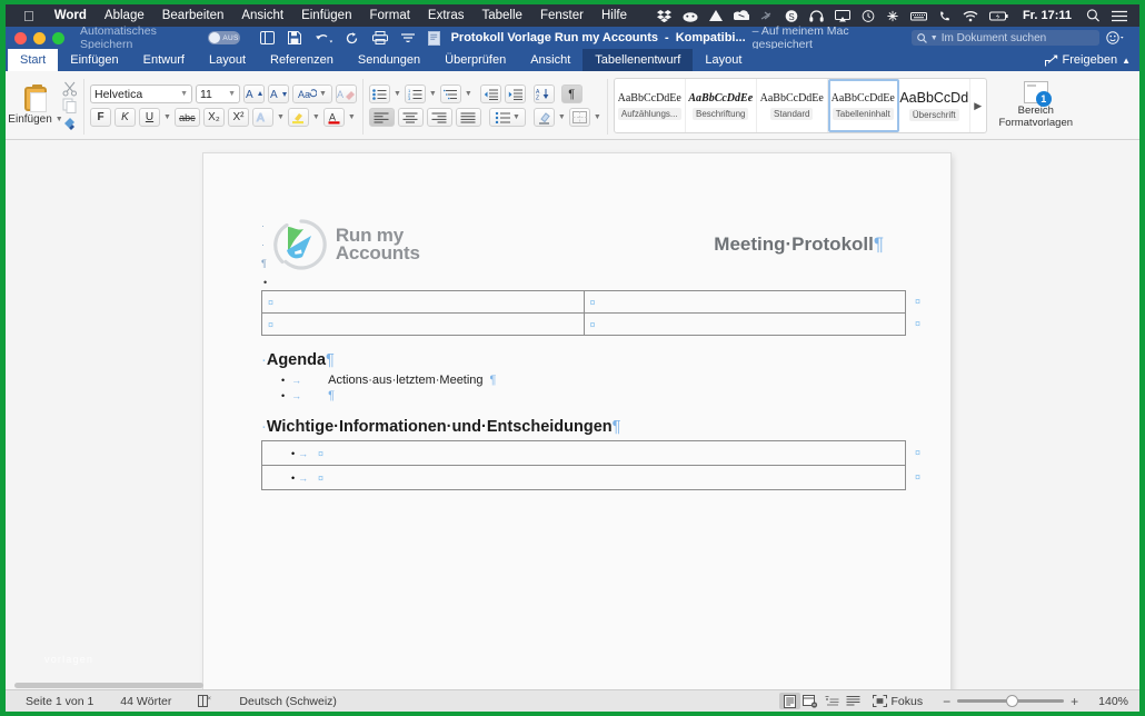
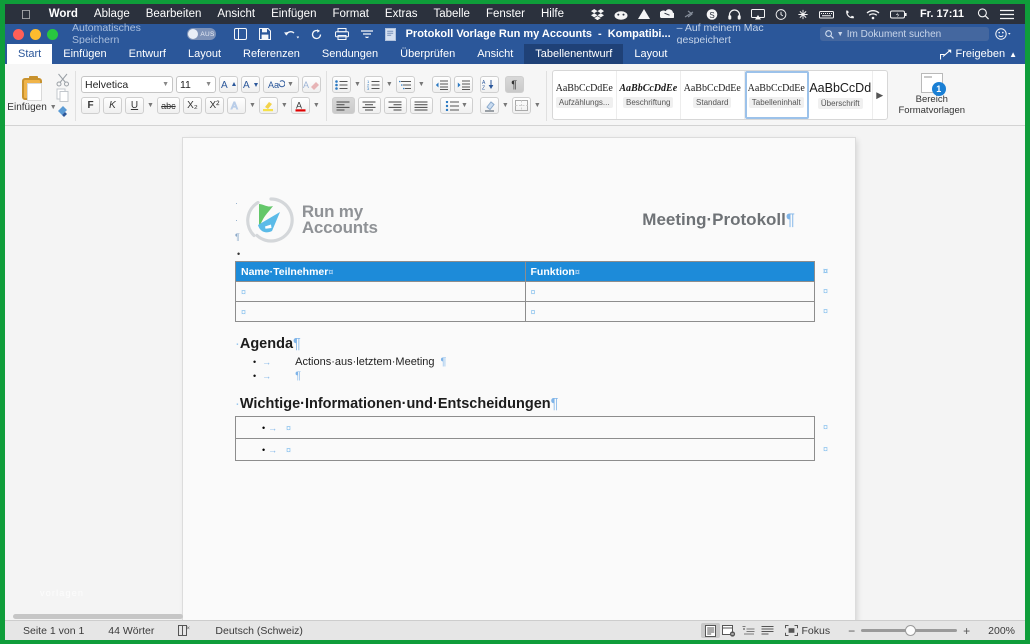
  
  Word
  Ablage
  Bearbeiten
  Ansicht
  Einfügen
  Format
  Extras
  Tabelle
  Fenster
  Hilfe
  S
  Fr. 17:11
  Automatisches Speichern
  Protokoll Vorlage Run my Accounts
  -
  Kompatibi...
  – Auf meinem Mac gespeichert
  Im Dokument suchen
  Start
  Einfügen
  Entwurf
  Layout
  Referenzen
  Sendungen
  Überprüfen
  Ansicht
  Tabellenentwurf
  Layout
  Freigeben
  ▲
  Einfügen
  Helvetica
  11
  A
  A
  Aa
  A
  F
  K
  U
  abc
  X₂
  X²
  A
  A
  ¶
  AaBbCcDdEe
  Aufzählungs...
  AaBbCcDdEe
  Beschriftung
  AaBbCcDdEe
  Standard
  AaBbCcDdEe
  Tabelleninhalt
  AaBbCcDd
  Überschrift
  ▶
  1
  Bereich
  Formatvorlagen
  ·
  ·
  ¶
  Run my
  Accounts
  Meeting·Protokoll¶
  •
+ Name·Teilnehmer¤	Funktion¤ ¤
  ¤	¤ ¤
  ¤	¤ ¤
  ·Agenda¶
  •
  →
  Actions·aus·letztem·Meeting
  ¶
  •
  →
  ¶
  ·Wichtige·Informationen·und·Entscheidungen¶
  • → ¤ ¤
  • → ¤ ¤
  Seite 1 von 1
  44 Wörter
  Deutsch (Schweiz)
  Fokus
  −
  +
- 140%
+ 200%
